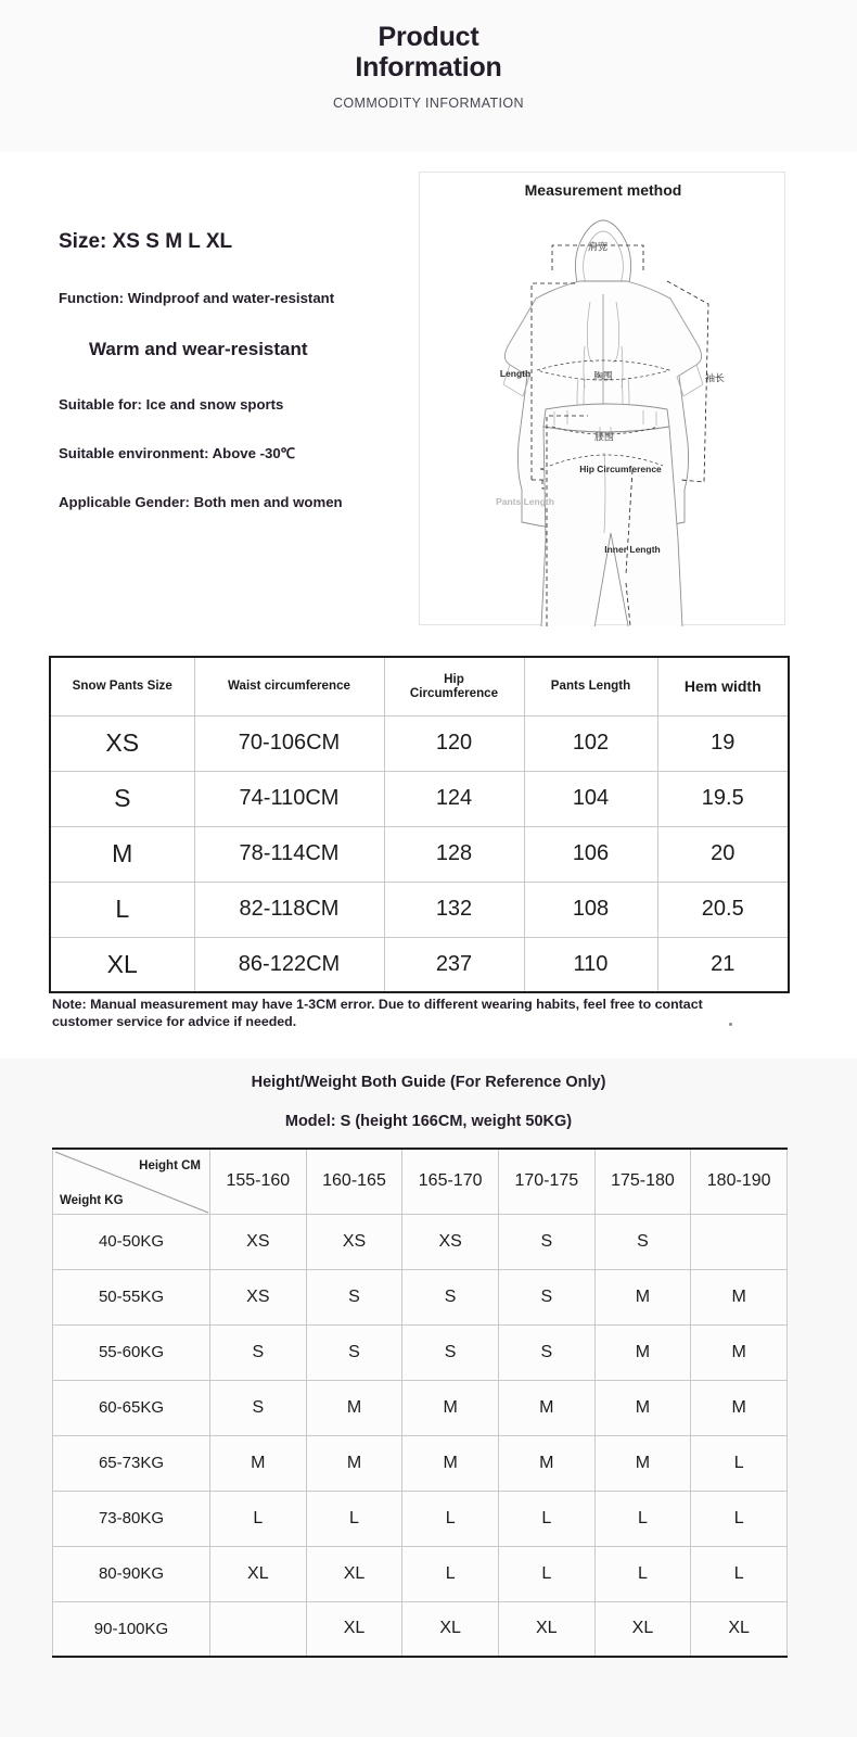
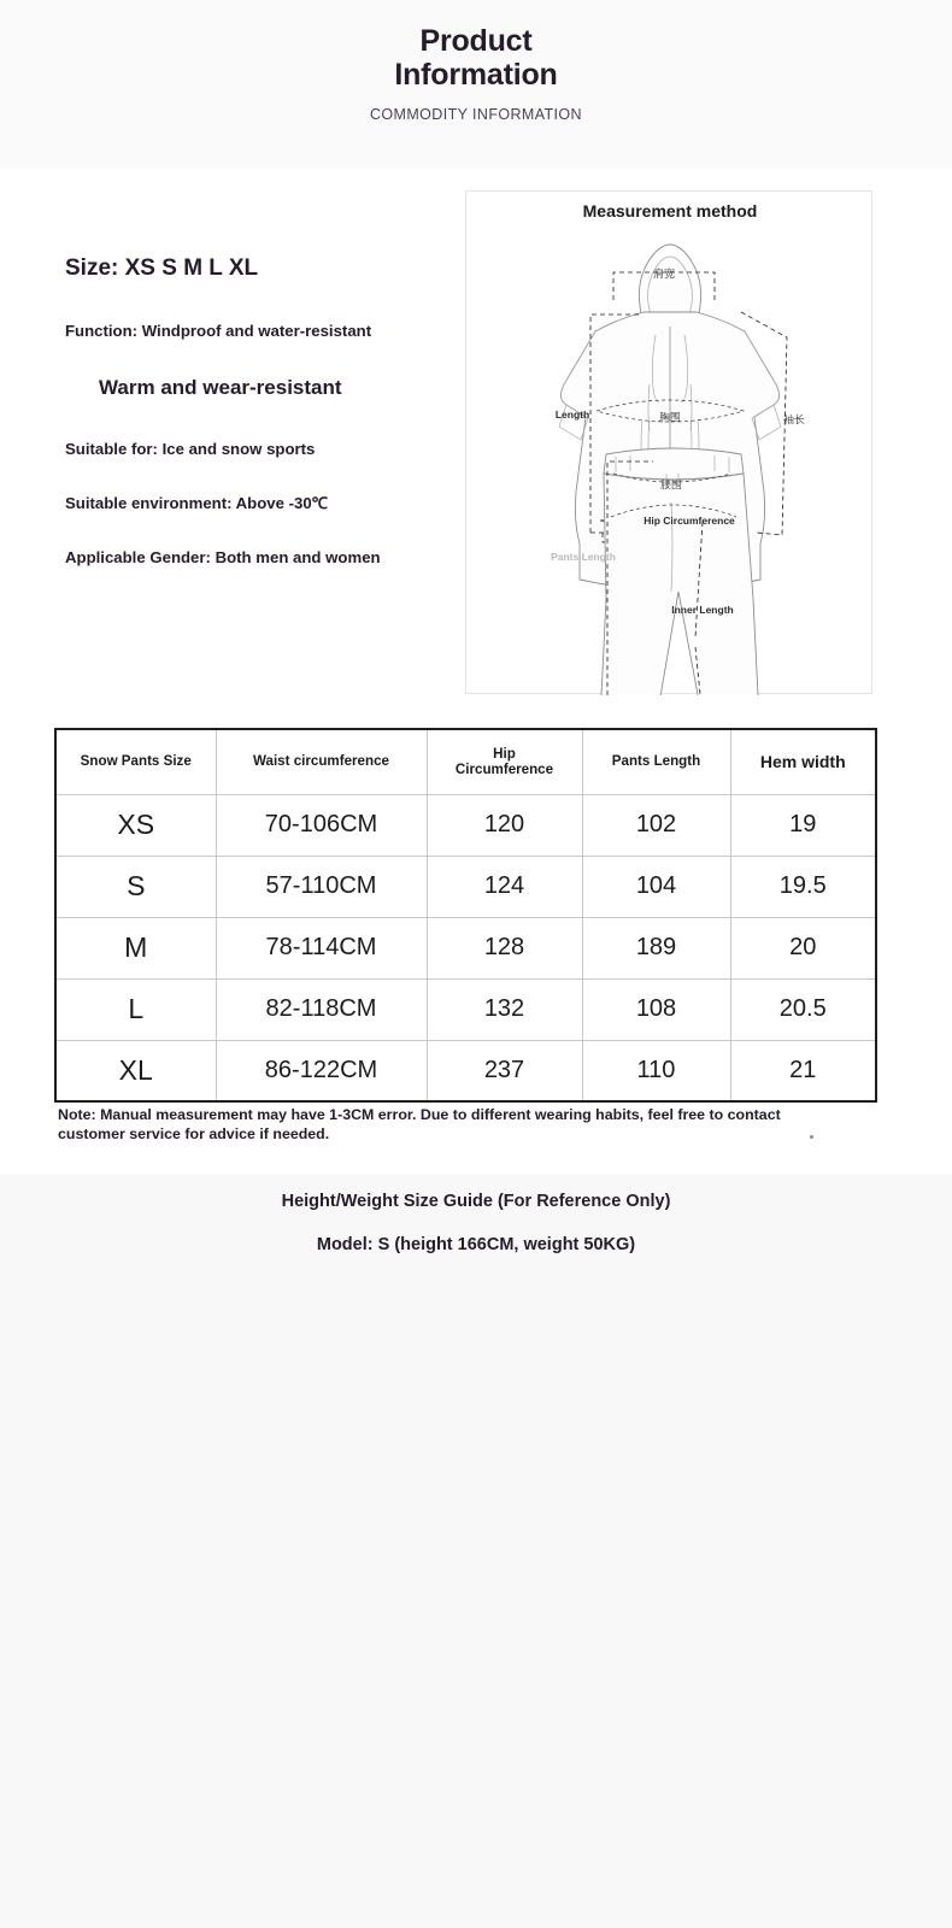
  Product
  Information
  COMMODITY INFORMATION
  Size: XS S M L XL
  Function: Windproof and water-resistant
  Warm and wear-resistant
  Suitable for: Ice and snow sports
  Suitable environment: Above -30℃
  Applicable Gender: Both men and women
  Measurement method
  肩宽
  Length
  胸围
  袖长
  腰围
  Hip Circumference
  Pants Length
  Inner Length
  Snow Pants Size	Waist circumference	Hip Circumference	Pants Length	Hem width
  XS	70-106CM	120	102	19
- S	74-110CM	124	104	19.5
+ S	57-110CM	124	104	19.5
- M	78-114CM	128	106	20
+ M	78-114CM	128	189	20
  L	82-118CM	132	108	20.5
  XL	86-122CM	237	110	21
  Note: Manual measurement may have 1-3CM error. Due to different wearing habits, feel free to contact customer service for advice if needed.
- Height/Weight Both Guide (For Reference Only)
+ Height/Weight Size Guide (For Reference Only)
  Model: S (height 166CM, weight 50KG)
- Height CM Weight KG	155-160	160-165	165-170	170-175	175-180	180-190
- 40-50KG	XS	XS	XS	S	S
- 50-55KG	XS	S	S	S	M	M
- 55-60KG	S	S	S	S	M	M
- 60-65KG	S	M	M	M	M	M
- 65-73KG	M	M	M	M	M	L
- 73-80KG	L	L	L	L	L	L
- 80-90KG	XL	XL	L	L	L	L
- 90-100KG		XL	XL	XL	XL	XL
